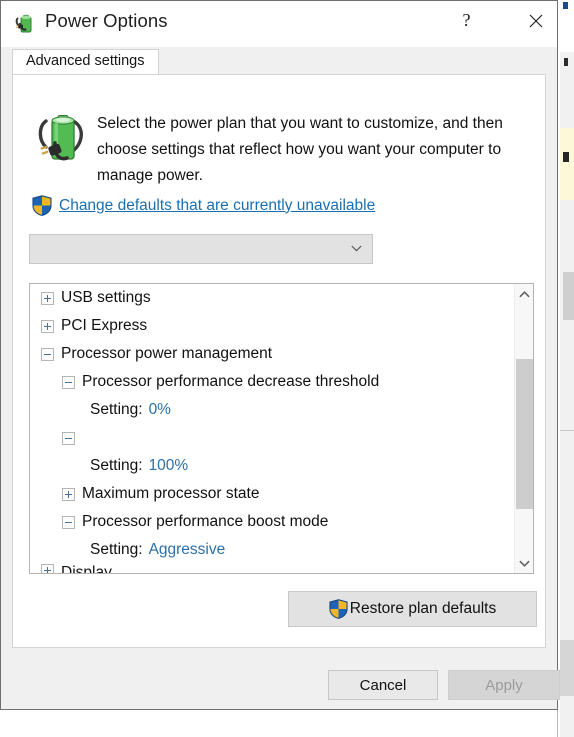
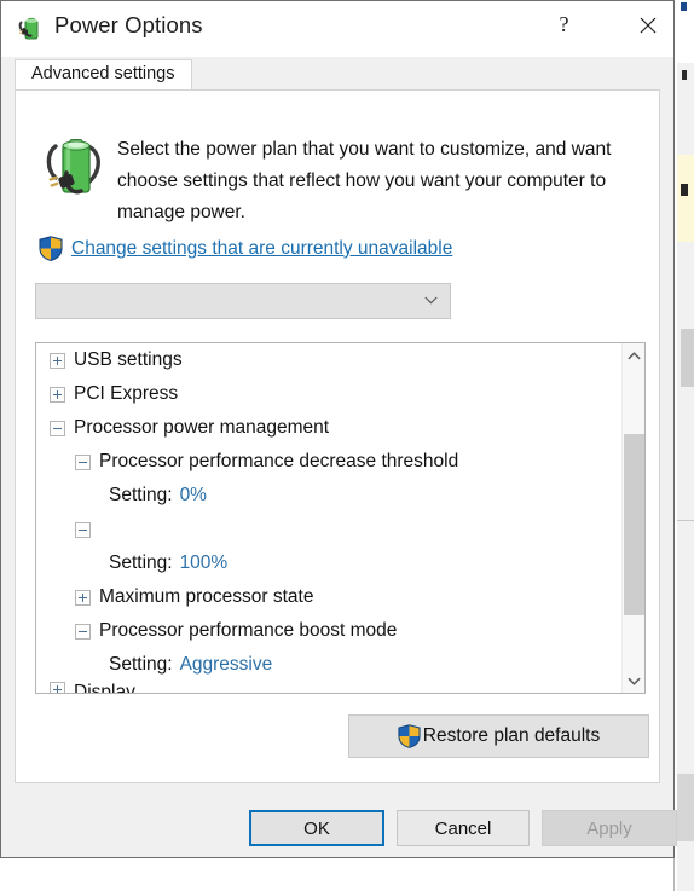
  Power Options
  ?
  Advanced settings
- Select the power plan that you want to customize, and then choose settings that reflect how you want your computer to manage power.
+ Select the power plan that you want to customize, and want choose settings that reflect how you want your computer to manage power.
- Change defaults that are currently unavailable
+ Change settings that are currently unavailable
  USB settings
  PCI Express
  Processor power management
  Processor performance decrease threshold
  Setting:
  0%
  Setting:
  100%
  Maximum processor state
  Processor performance boost mode
  Setting:
  Aggressive
  Display
  Restore plan defaults
+ OK
  Cancel
  Apply
